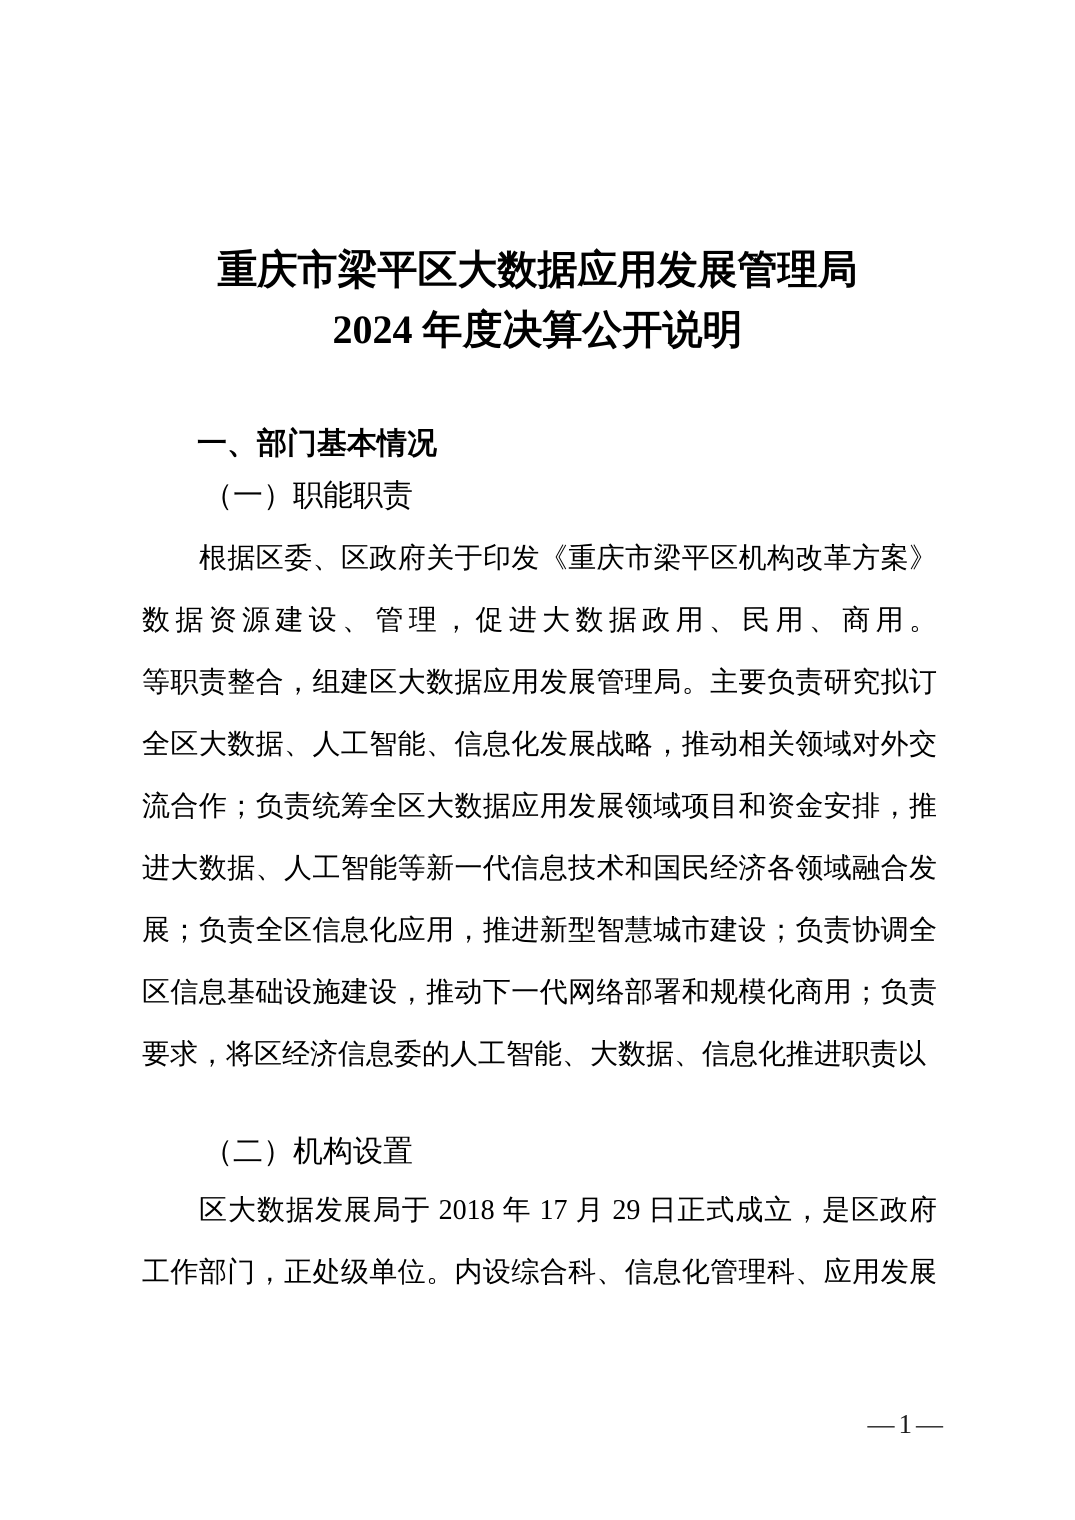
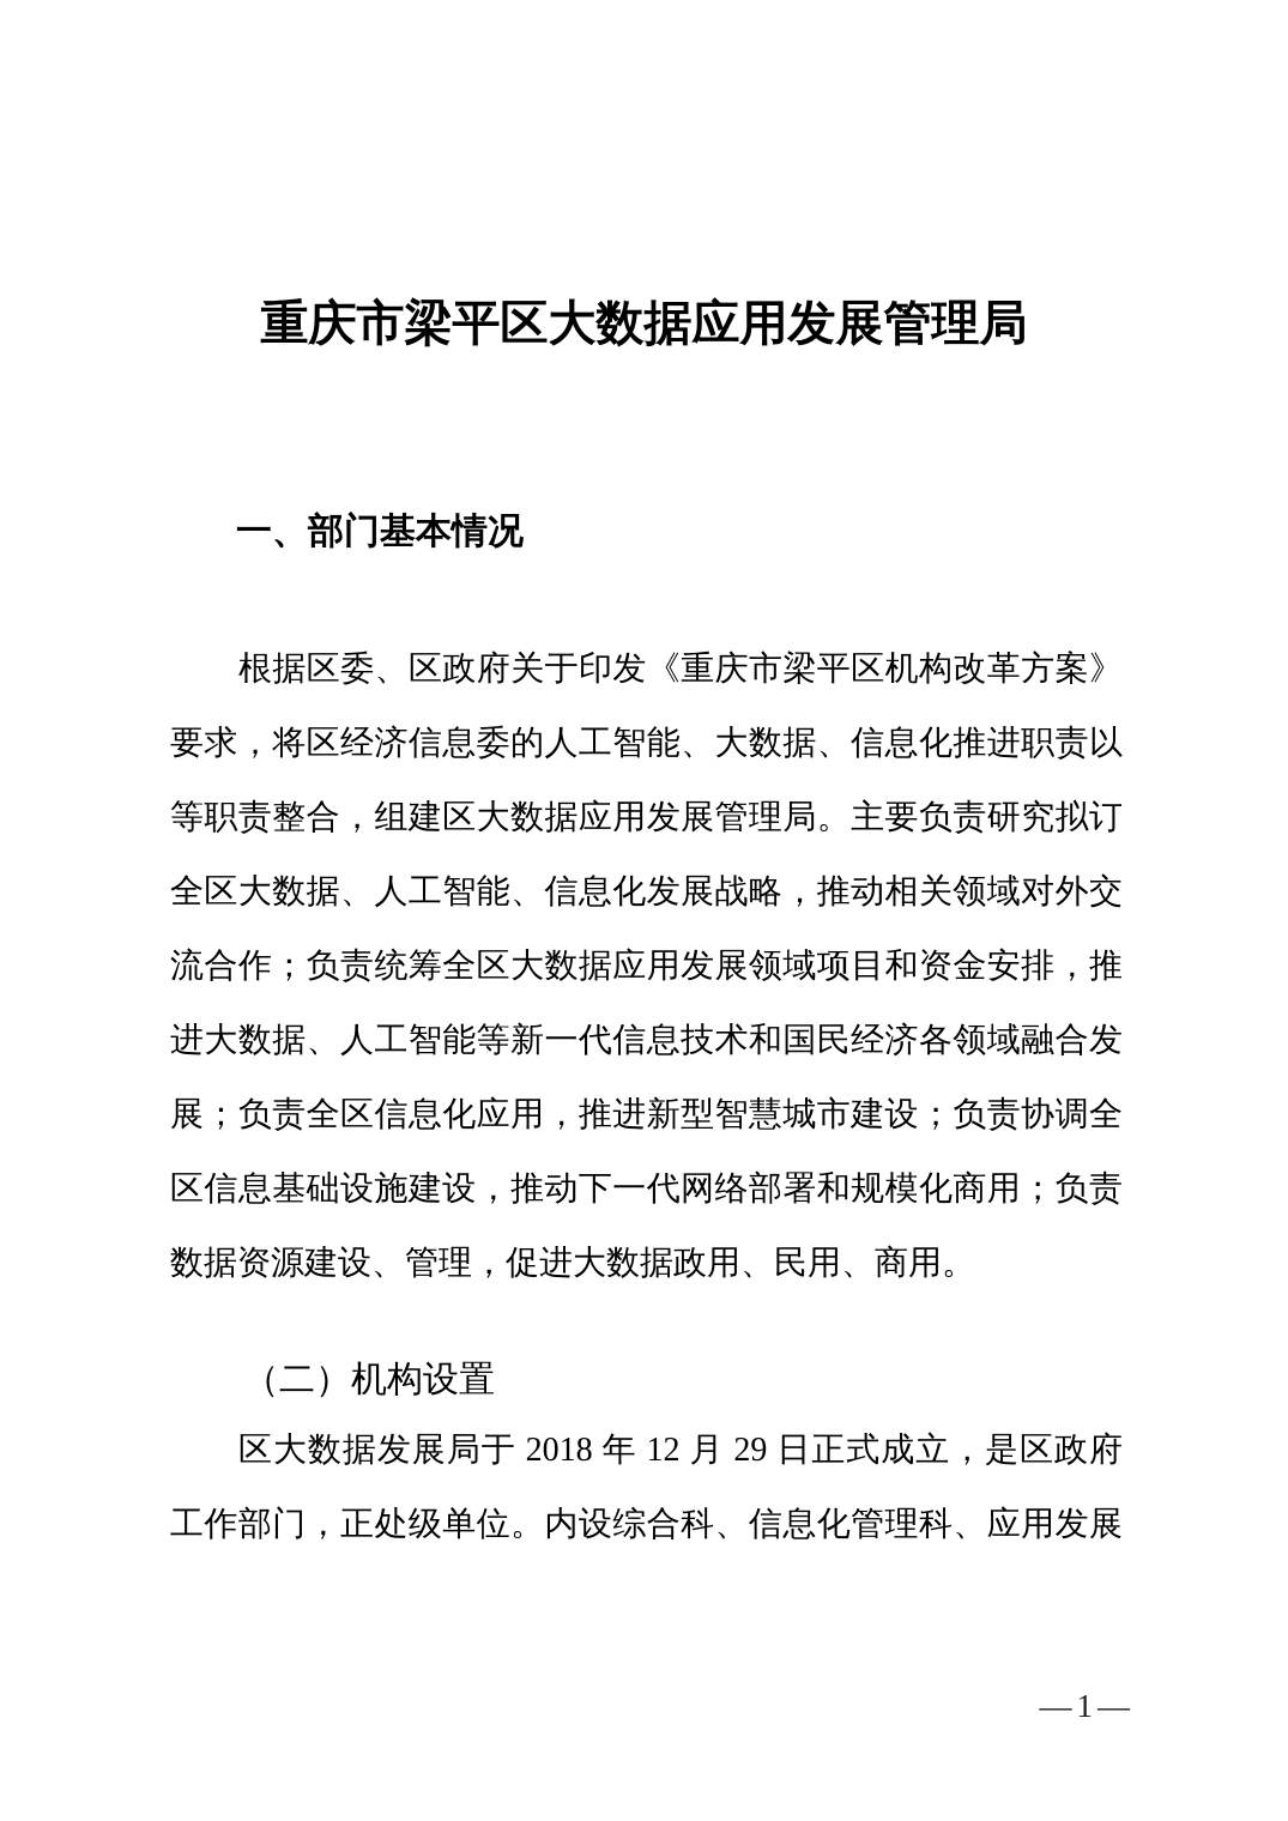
  重庆市梁平区大数据应用发展管理局
- 2024 年度决算公开说明
  一、部门基本情况
- （一）职能职责
  根据区委、区政府关于印发《重庆市梁平区机构改革方案》
- 数据资源建设、管理，促进大数据政用、民用、商用。
+ 要求，将区经济信息委的人工智能、大数据、信息化推进职责以
  等职责整合，组建区大数据应用发展管理局。主要负责研究拟订
  全区大数据、人工智能、信息化发展战略，推动相关领域对外交
  流合作；负责统筹全区大数据应用发展领域项目和资金安排，推
  进大数据、人工智能等新一代信息技术和国民经济各领域融合发
  展；负责全区信息化应用，推进新型智慧城市建设；负责协调全
  区信息基础设施建设，推动下一代网络部署和规模化商用；负责
- 要求，将区经济信息委的人工智能、大数据、信息化推进职责以
+ 数据资源建设、管理，促进大数据政用、民用、商用。
  （二）机构设置
- 区大数据发展局于 2018 年 17 月 29 日正式成立，是区政府
+ 区大数据发展局于 2018 年 12 月 29 日正式成立，是区政府
  工作部门，正处级单位。内设综合科、信息化管理科、应用发展
  —1—
